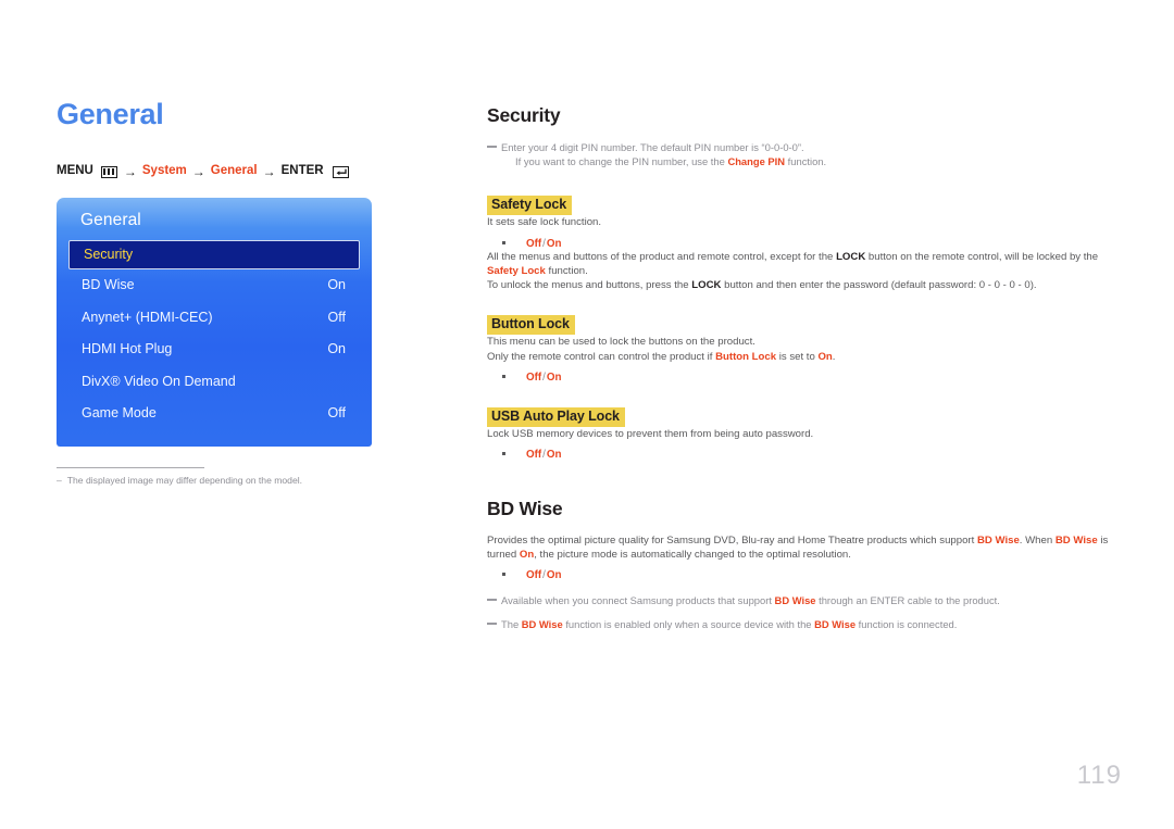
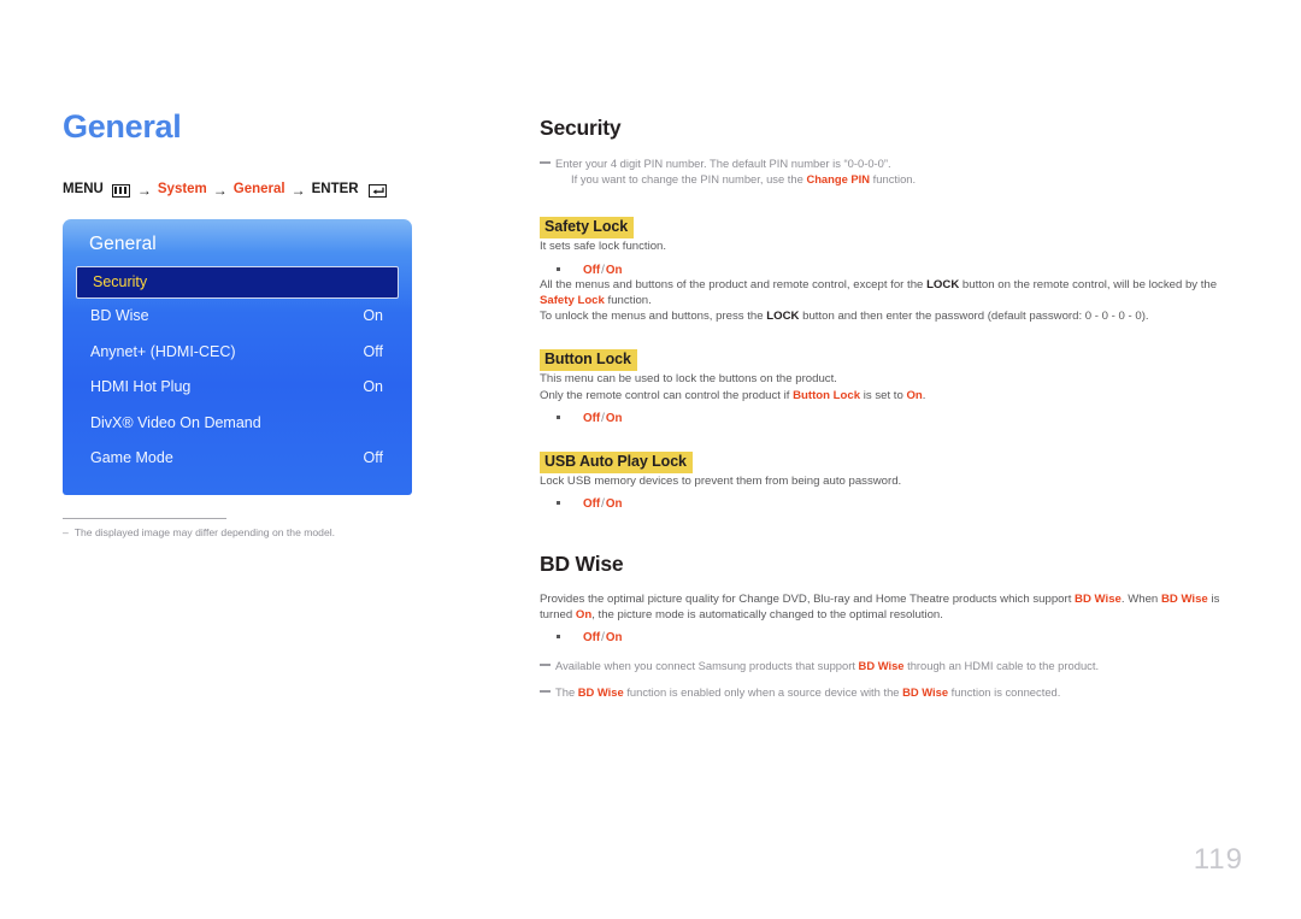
  General
  MENU
  →
  System
  →
  General
  →
  ENTER
  General
  Security
  BD Wise
  On
  Anynet+ (HDMI-CEC)
  Off
  HDMI Hot Plug
  On
  DivX® Video On Demand
  Game Mode
  Off
  –
  The displayed image may differ depending on the model.
  Security
  Enter your 4 digit PIN number. The default PIN number is “0-0-0-0”.
  If you want to change the PIN number, use the Change PIN function.
  Safety Lock
  It sets safe lock function.
  Off/On
  All the menus and buttons of the product and remote control, except for the LOCK button on the remote control, will be locked by the Safety Lock function.
  To unlock the menus and buttons, press the LOCK button and then enter the password (default password: 0 - 0 - 0 - 0).
  Button Lock
  This menu can be used to lock the buttons on the product.
  Only the remote control can control the product if Button Lock is set to On.
  Off/On
  USB Auto Play Lock
  Lock USB memory devices to prevent them from being auto password.
  Off/On
  BD Wise
- Provides the optimal picture quality for Samsung DVD, Blu-ray and Home Theatre products which support BD Wise. When BD Wise is turned On, the picture mode is automatically changed to the optimal resolution.
+ Provides the optimal picture quality for Change DVD, Blu-ray and Home Theatre products which support BD Wise. When BD Wise is turned On, the picture mode is automatically changed to the optimal resolution.
  Off/On
- Available when you connect Samsung products that support BD Wise through an ENTER cable to the product.
+ Available when you connect Samsung products that support BD Wise through an HDMI cable to the product.
  The BD Wise function is enabled only when a source device with the BD Wise function is connected.
  119
